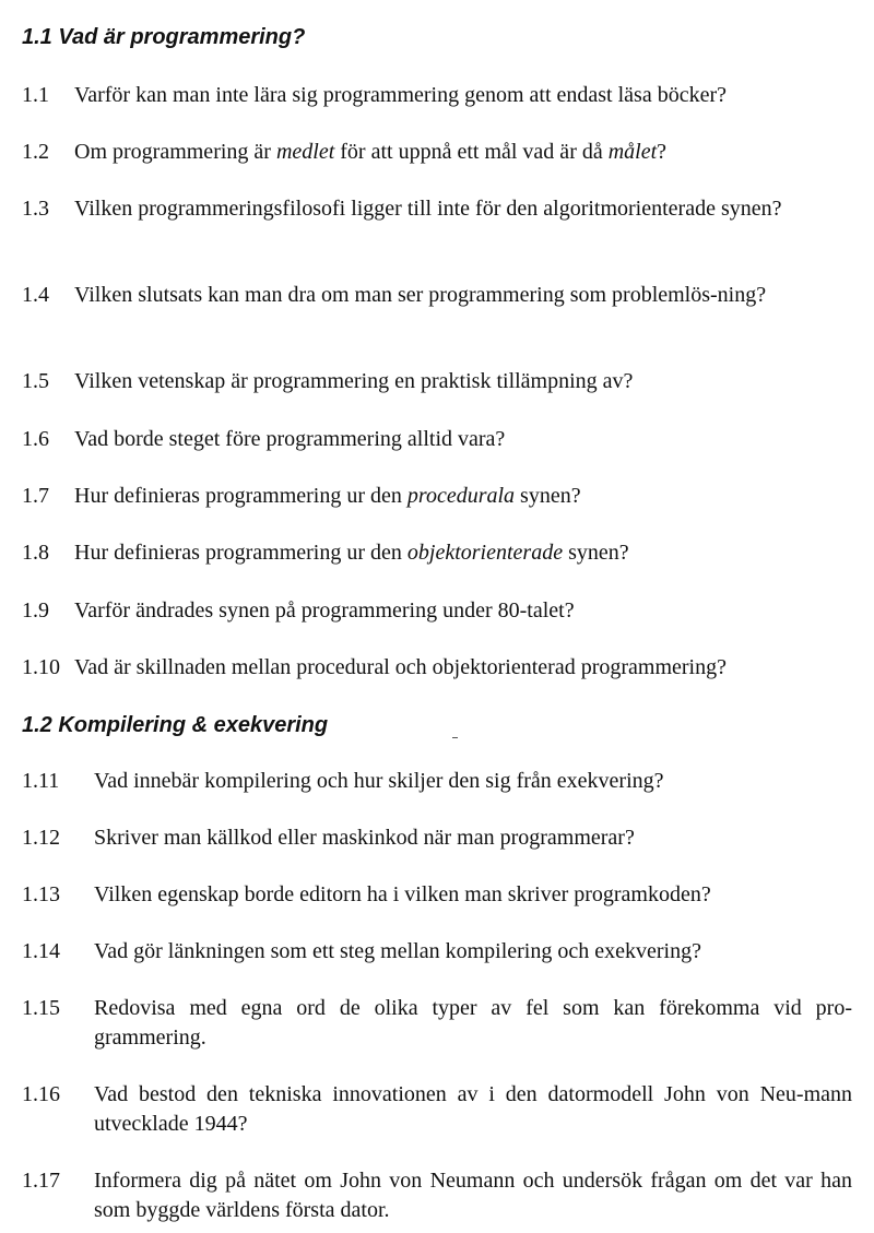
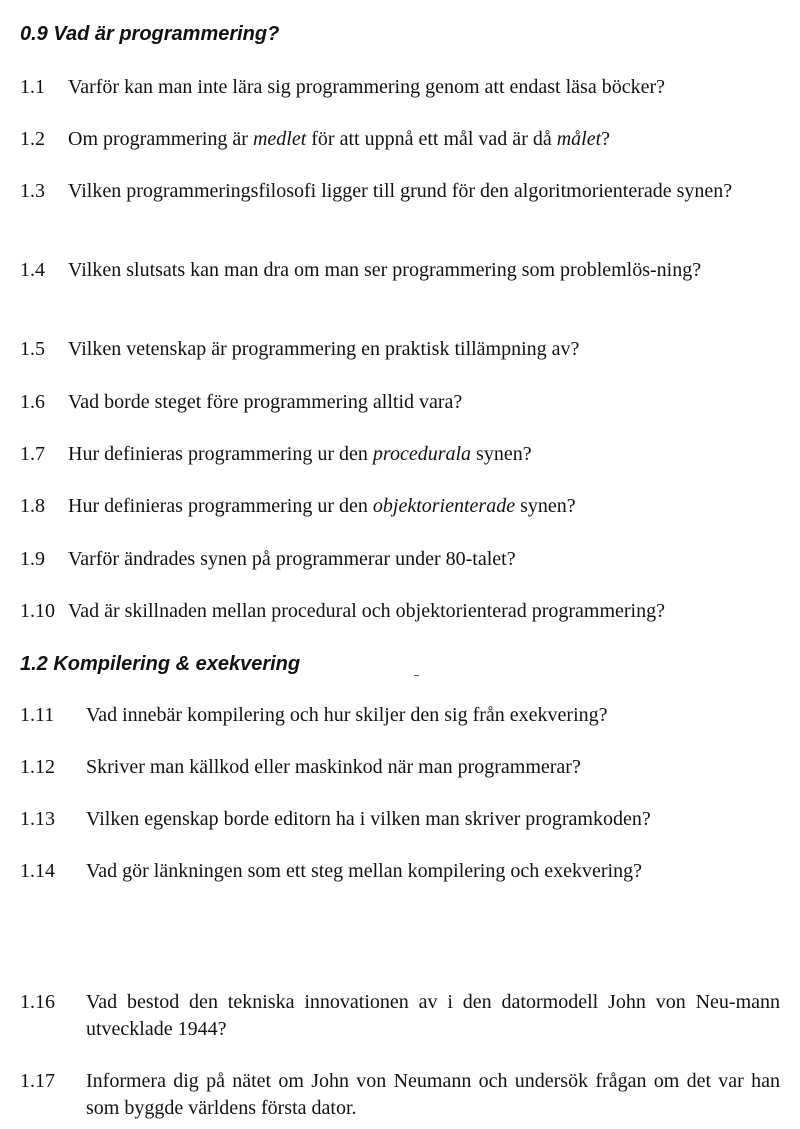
- 1.1 Vad är programmering?
+ 0.9 Vad är programmering?
  1.1
  Varför kan man inte lära sig programmering genom att endast läsa böcker?
  1.2
  Om programmering är medlet för att uppnå ett mål vad är då målet?
  1.3
- Vilken programmeringsfilosofi ligger till inte för den algoritmorienterade synen?
+ Vilken programmeringsfilosofi ligger till grund för den algoritmorienterade synen?
  1.4
  Vilken slutsats kan man dra om man ser programmering som problemlös-ning?
  1.5
  Vilken vetenskap är programmering en praktisk tillämpning av?
  1.6
  Vad borde steget före programmering alltid vara?
  1.7
  Hur definieras programmering ur den procedurala synen?
  1.8
  Hur definieras programmering ur den objektorienterade synen?
  1.9
- Varför ändrades synen på programmering under 80-talet?
+ Varför ändrades synen på programmerar under 80-talet?
  1.10
  Vad är skillnaden mellan procedural och objektorienterad programmering?
  1.2 Kompilering & exekvering
  1.11
  Vad innebär kompilering och hur skiljer den sig från exekvering?
  1.12
  Skriver man källkod eller maskinkod när man programmerar?
  1.13
  Vilken egenskap borde editorn ha i vilken man skriver programkoden?
  1.14
  Vad gör länkningen som ett steg mellan kompilering och exekvering?
- 1.15
- Redovisa med egna ord de olika typer av fel som kan förekomma vid pro-grammering.
  1.16
  Vad bestod den tekniska innovationen av i den datormodell John von Neu-mann utvecklade 1944?
  1.17
  Informera dig på nätet om John von Neumann och undersök frågan om det var han som byggde världens första dator.
